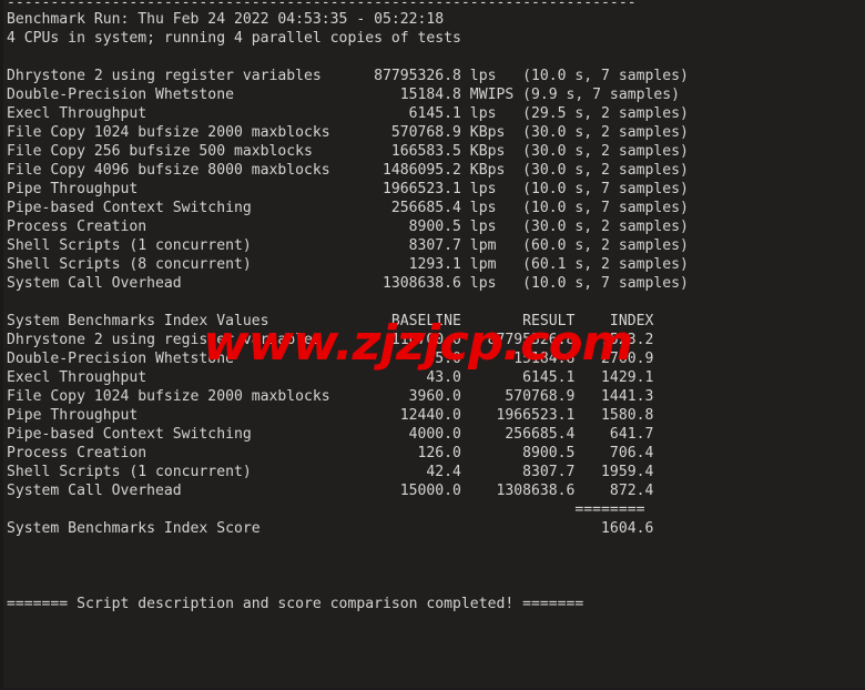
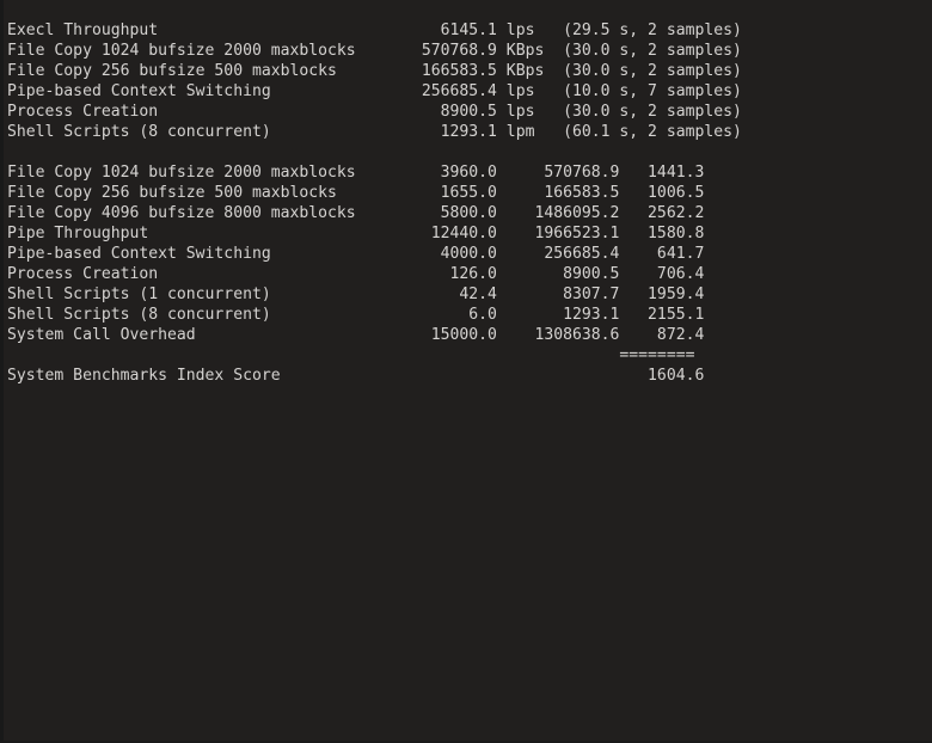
- ------------------------------------------------------------------------
- Benchmark Run: Thu Feb 24 2022 04:53:35 - 05:22:18
- 4 CPUs in system; running 4 parallel copies of tests
- Dhrystone 2 using register variables 87795326.8 lps (10.0 s, 7 samples)
- Double-Precision Whetstone 15184.8 MWIPS (9.9 s, 7 samples)
  Execl Throughput 6145.1 lps (29.5 s, 2 samples)
  File Copy 1024 bufsize 2000 maxblocks 570768.9 KBps (30.0 s, 2 samples)
  File Copy 256 bufsize 500 maxblocks 166583.5 KBps (30.0 s, 2 samples)
- File Copy 4096 bufsize 8000 maxblocks 1486095.2 KBps (30.0 s, 2 samples)
- Pipe Throughput 1966523.1 lps (10.0 s, 7 samples)
  Pipe-based Context Switching 256685.4 lps (10.0 s, 7 samples)
  Process Creation 8900.5 lps (30.0 s, 2 samples)
- Shell Scripts (1 concurrent) 8307.7 lpm (60.0 s, 2 samples)
  Shell Scripts (8 concurrent) 1293.1 lpm (60.1 s, 2 samples)
- System Call Overhead 1308638.6 lps (10.0 s, 7 samples)
- System Benchmarks Index Values BASELINE RESULT INDEX
- Dhrystone 2 using register variables 116700.0 87795326.8 7523.2
- Double-Precision Whetstone 55.0 15184.8 2760.9
- Execl Throughput 43.0 6145.1 1429.1
  File Copy 1024 bufsize 2000 maxblocks 3960.0 570768.9 1441.3
+ File Copy 256 bufsize 500 maxblocks 1655.0 166583.5 1006.5
+ File Copy 4096 bufsize 8000 maxblocks 5800.0 1486095.2 2562.2
  Pipe Throughput 12440.0 1966523.1 1580.8
  Pipe-based Context Switching 4000.0 256685.4 641.7
  Process Creation 126.0 8900.5 706.4
  Shell Scripts (1 concurrent) 42.4 8307.7 1959.4
+ Shell Scripts (8 concurrent) 6.0 1293.1 2155.1
  System Call Overhead 15000.0 1308638.6 872.4
  ========
  System Benchmarks Index Score 1604.6
- ======= Script description and score comparison completed! =======
- www.zjzjcp.com
